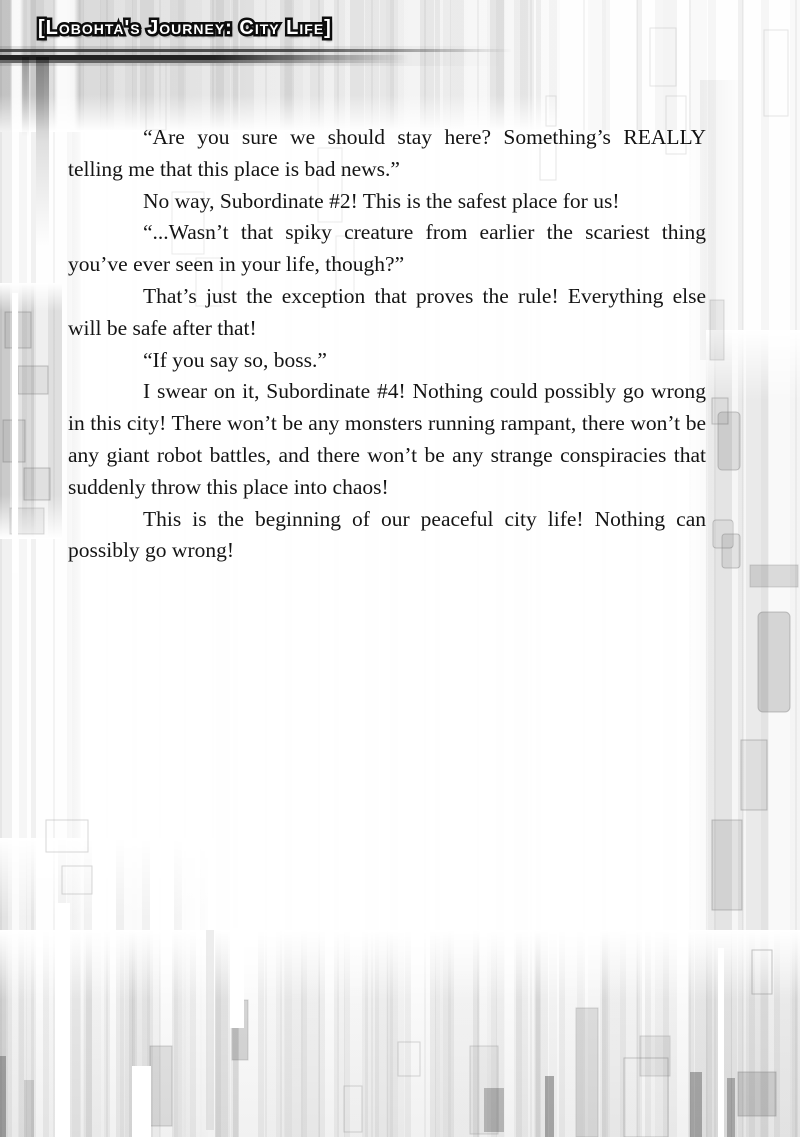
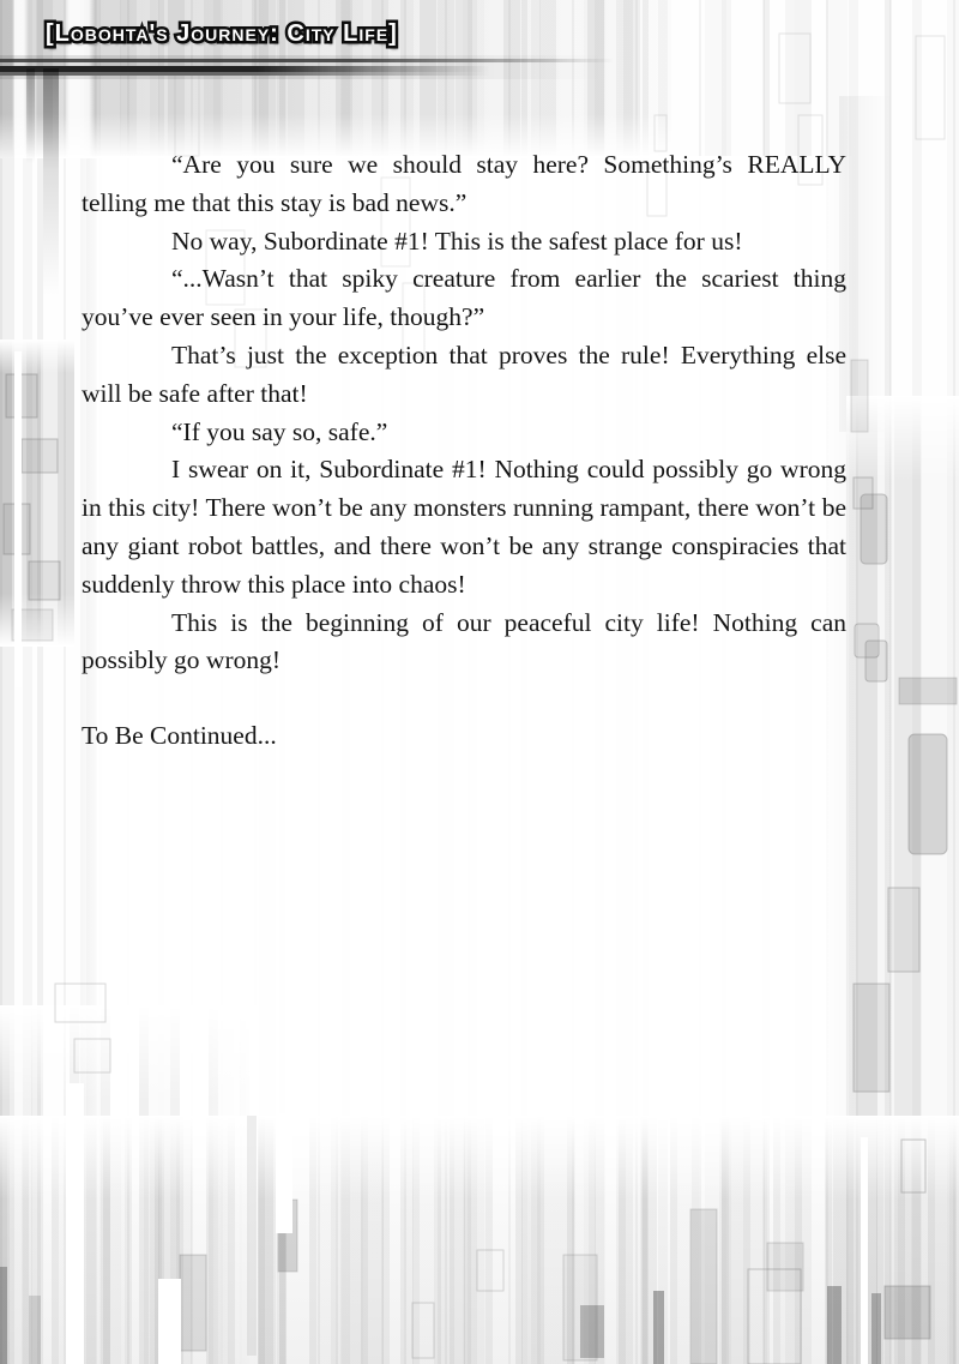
  [Lobohta's Journey: City Life]
- “Are you sure we should stay here? Something’s REALLY telling me that this place is bad news.”
+ “Are you sure we should stay here? Something’s REALLY telling me that this stay is bad news.”
- No way, Subordinate #2! This is the safest place for us!
+ No way, Subordinate #1! This is the safest place for us!
  “...Wasn’t that spiky creature from earlier the scariest thing you’ve ever seen in your life, though?”
  That’s just the exception that proves the rule! Everything else will be safe after that!
- “If you say so, boss.”
+ “If you say so, safe.”
- I swear on it, Subordinate #4! Nothing could possibly go wrong in this city! There won’t be any monsters running rampant, there won’t be any giant robot battles, and there won’t be any strange conspiracies that suddenly throw this place into chaos!
+ I swear on it, Subordinate #1! Nothing could possibly go wrong in this city! There won’t be any monsters running rampant, there won’t be any giant robot battles, and there won’t be any strange conspiracies that suddenly throw this place into chaos!
  This is the beginning of our peaceful city life! Nothing can possibly go wrong!
+ To Be Continued...
